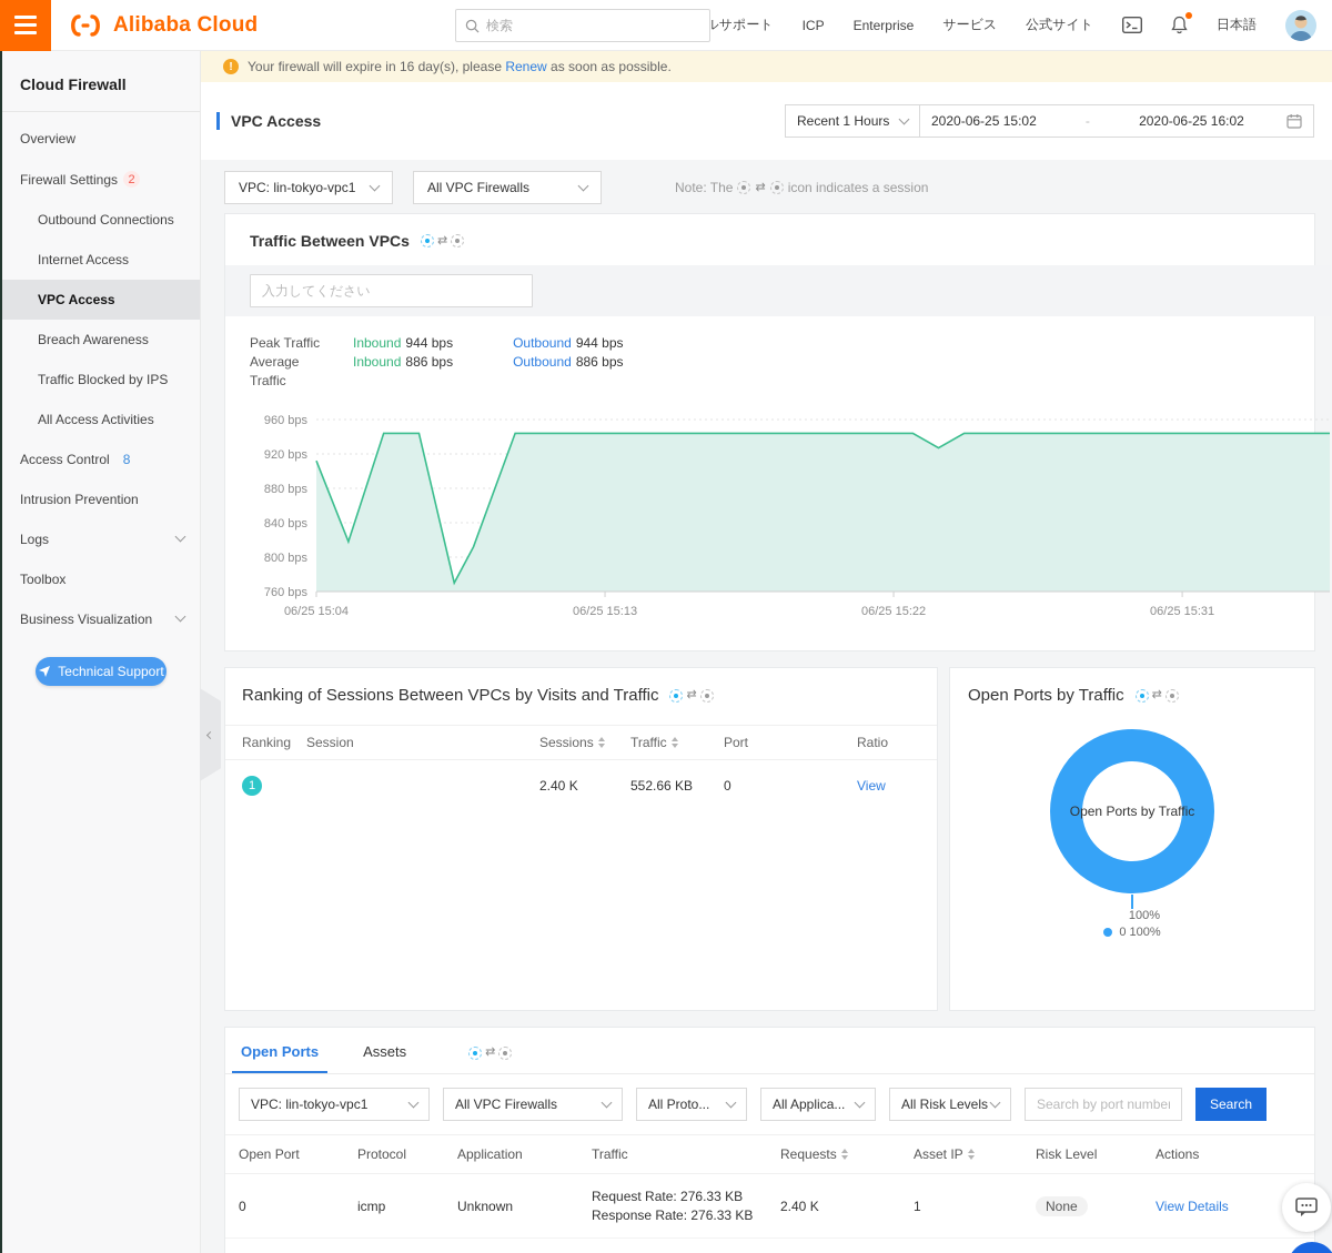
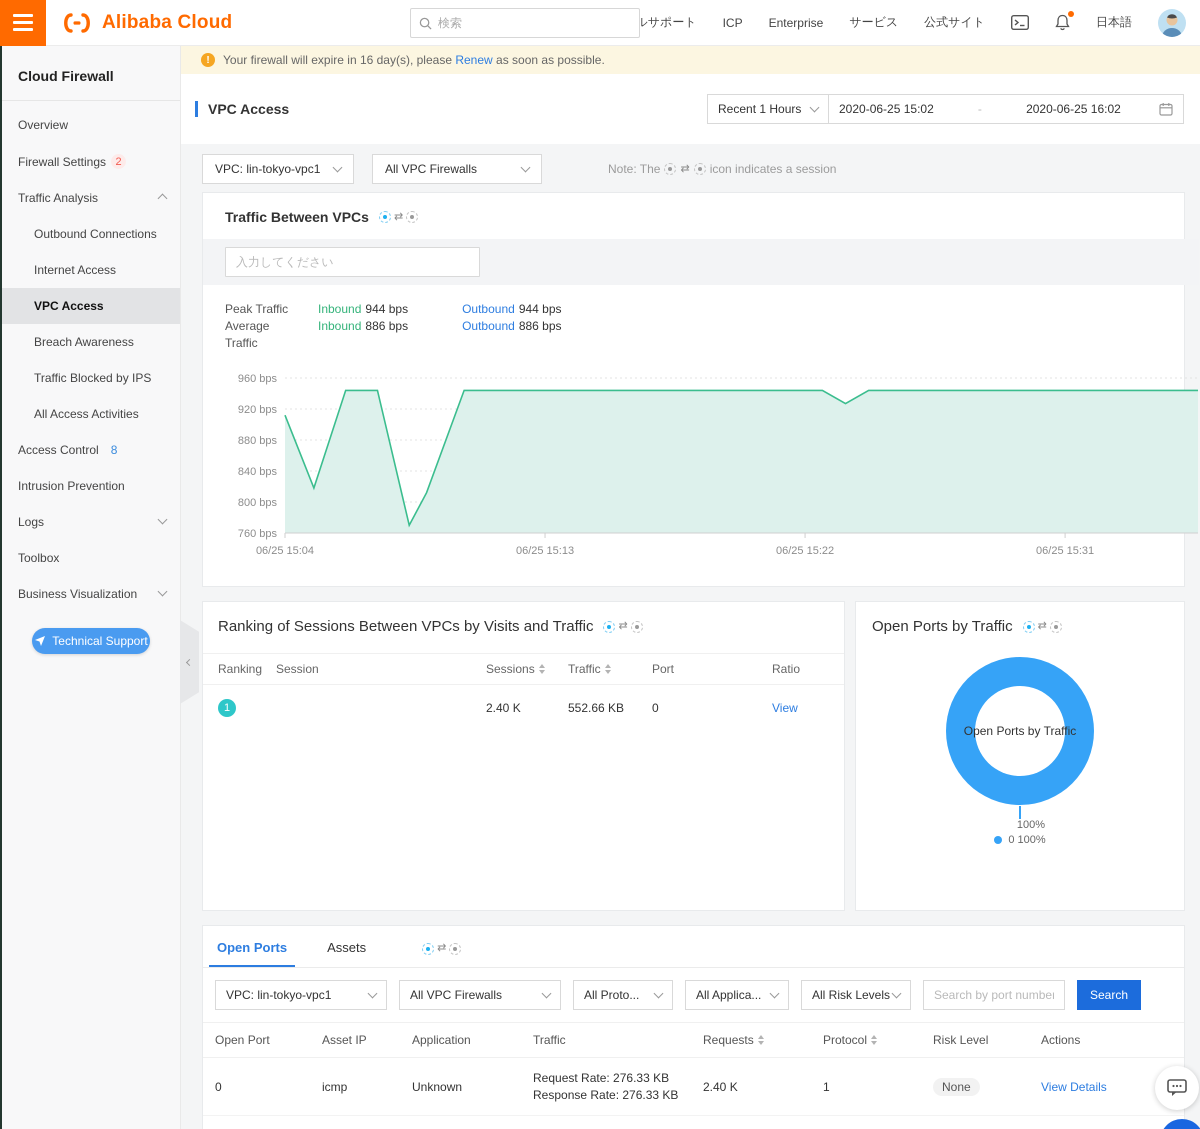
  Alibaba Cloud
  検索
  ICP
  Enterprise
  サービス
  公式サイト
  日本語
  Cloud Firewall
  Overview
  Firewall Settings
  2
+ Traffic Analysis
  Outbound Connections
  Internet Access
  VPC Access
  Breach Awareness
  Traffic Blocked by IPS
  All Access Activities
  Access Control
  8
  Intrusion Prevention
  Logs
  Toolbox
  Business Visualization
  Technical Support
  !
  Your firewall will expire in 16 day(s), please Renew as soon as possible.
  VPC Access
  Recent 1 Hours
  2020-06-25 15:02
  -
  2020-06-25 16:02
  VPC: lin-tokyo-vpc1
  All VPC Firewalls
  Note: The
  ⇄
  icon indicates a session
  Traffic Between VPCs
  ⇄
  入力してください
  Peak Traffic
  Inbound 944 bps
  Outbound 944 bps
  Average Traffic
  Inbound 886 bps
  Outbound 886 bps
  960 bps
  920 bps
  880 bps
  840 bps
  800 bps
  760 bps
  06/25 15:04
  06/25 15:13
  06/25 15:22
  06/25 15:31
  Ranking of Sessions Between VPCs by Visits and Traffic
  ⇄
  Ranking
  Session
  Sessions
  Traffic
  Port
  Ratio
  1
  2.40 K
  552.66 KB
  0
  View
  Open Ports by Traffic
  ⇄
  Open Ports by Traffic
  100%
  0 100%
  Open Ports
  Assets
  ⇄
  VPC: lin-tokyo-vpc1
  All VPC Firewalls
  All Proto...
  All Applica...
  All Risk Levels
  Search by port numbe
  Search
  Open Port
- Protocol
+ Asset IP
  Application
  Traffic
  Requests
- Asset IP
+ Protocol
  Risk Level
  Actions
  0
  icmp
  Unknown
  Request Rate: 276.33 KB
  Response Rate: 276.33 KB
  2.40 K
  1
  None
  View Details
